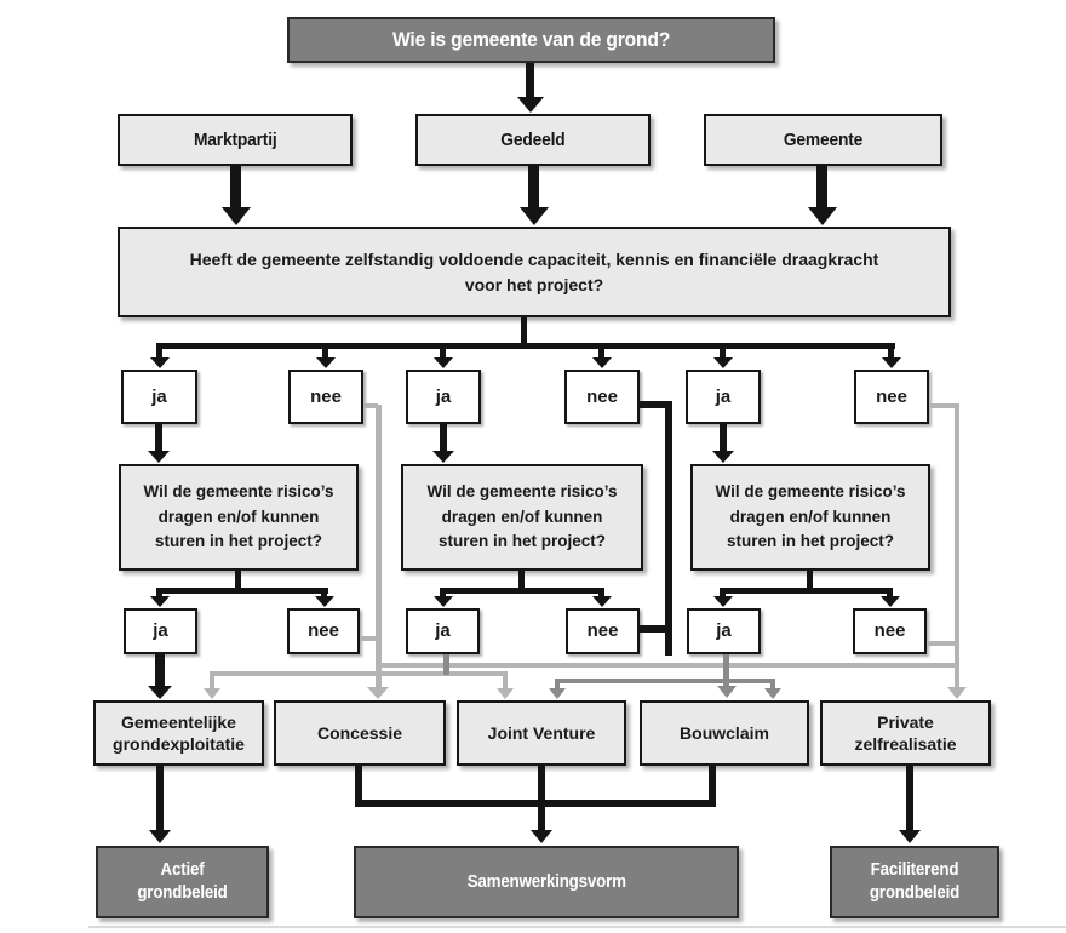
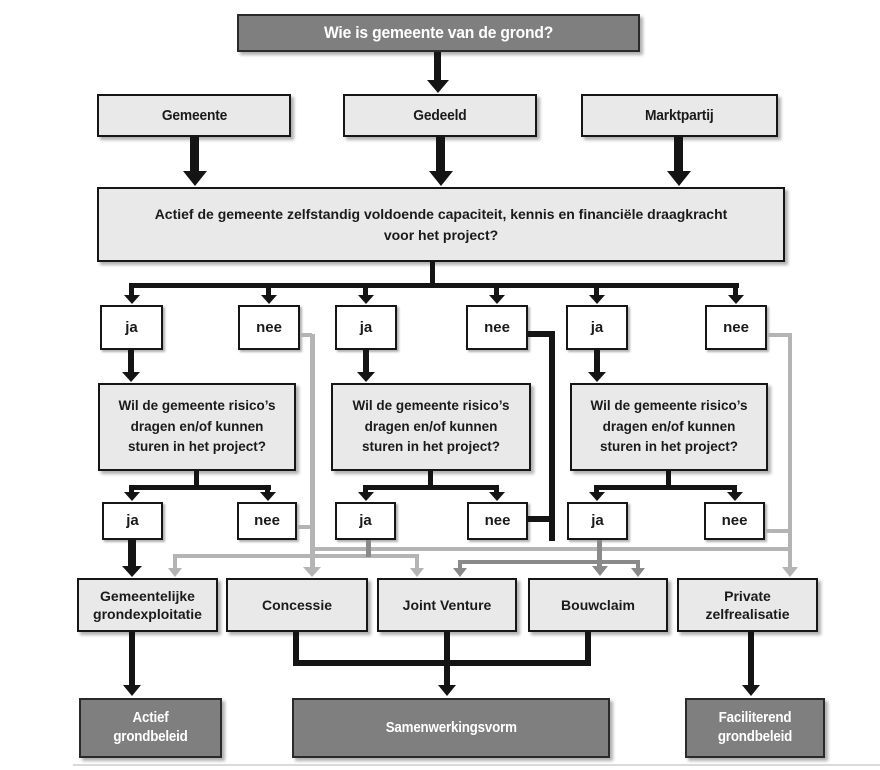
  Wie is gemeente van de grond?
- Marktpartij
+ Gemeente
  Gedeeld
- Gemeente
+ Marktpartij
- Heeft de gemeente zelfstandig voldoende capaciteit, kennis en financiële draagkracht
+ Actief de gemeente zelfstandig voldoende capaciteit, kennis en financiële draagkracht
  voor het project?
  ja
  nee
  ja
  nee
  ja
  nee
  Wil de gemeente risico’s
  dragen en/of kunnen
  sturen in het project?
  Wil de gemeente risico’s
  dragen en/of kunnen
  sturen in het project?
  Wil de gemeente risico’s
  dragen en/of kunnen
  sturen in het project?
  ja
  nee
  ja
  nee
  ja
  nee
  Gemeentelijke grondexploitatie
  Concessie
  Joint Venture
  Bouwclaim
  Private zelfrealisatie
  Actief grondbeleid
  Samenwerkingsvorm
  Faciliterend grondbeleid
